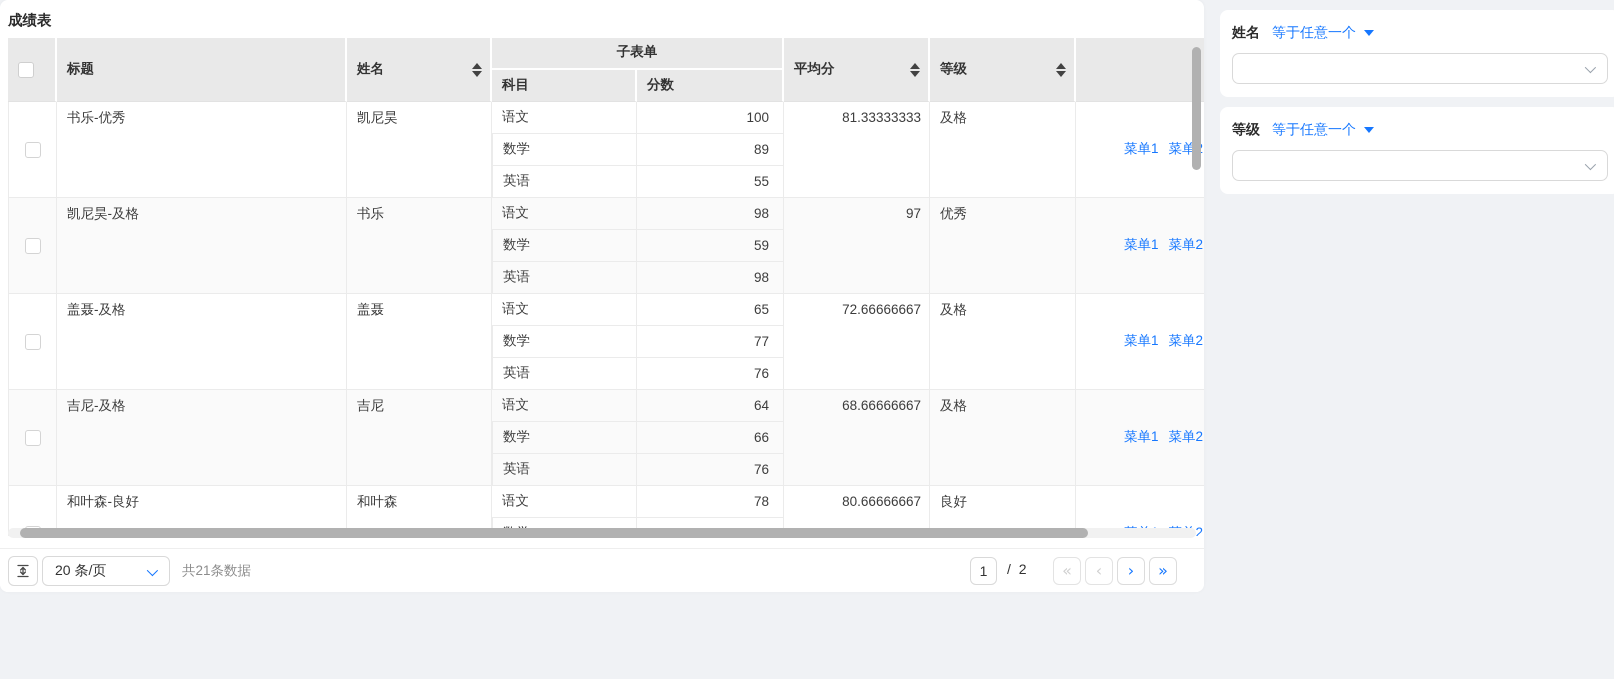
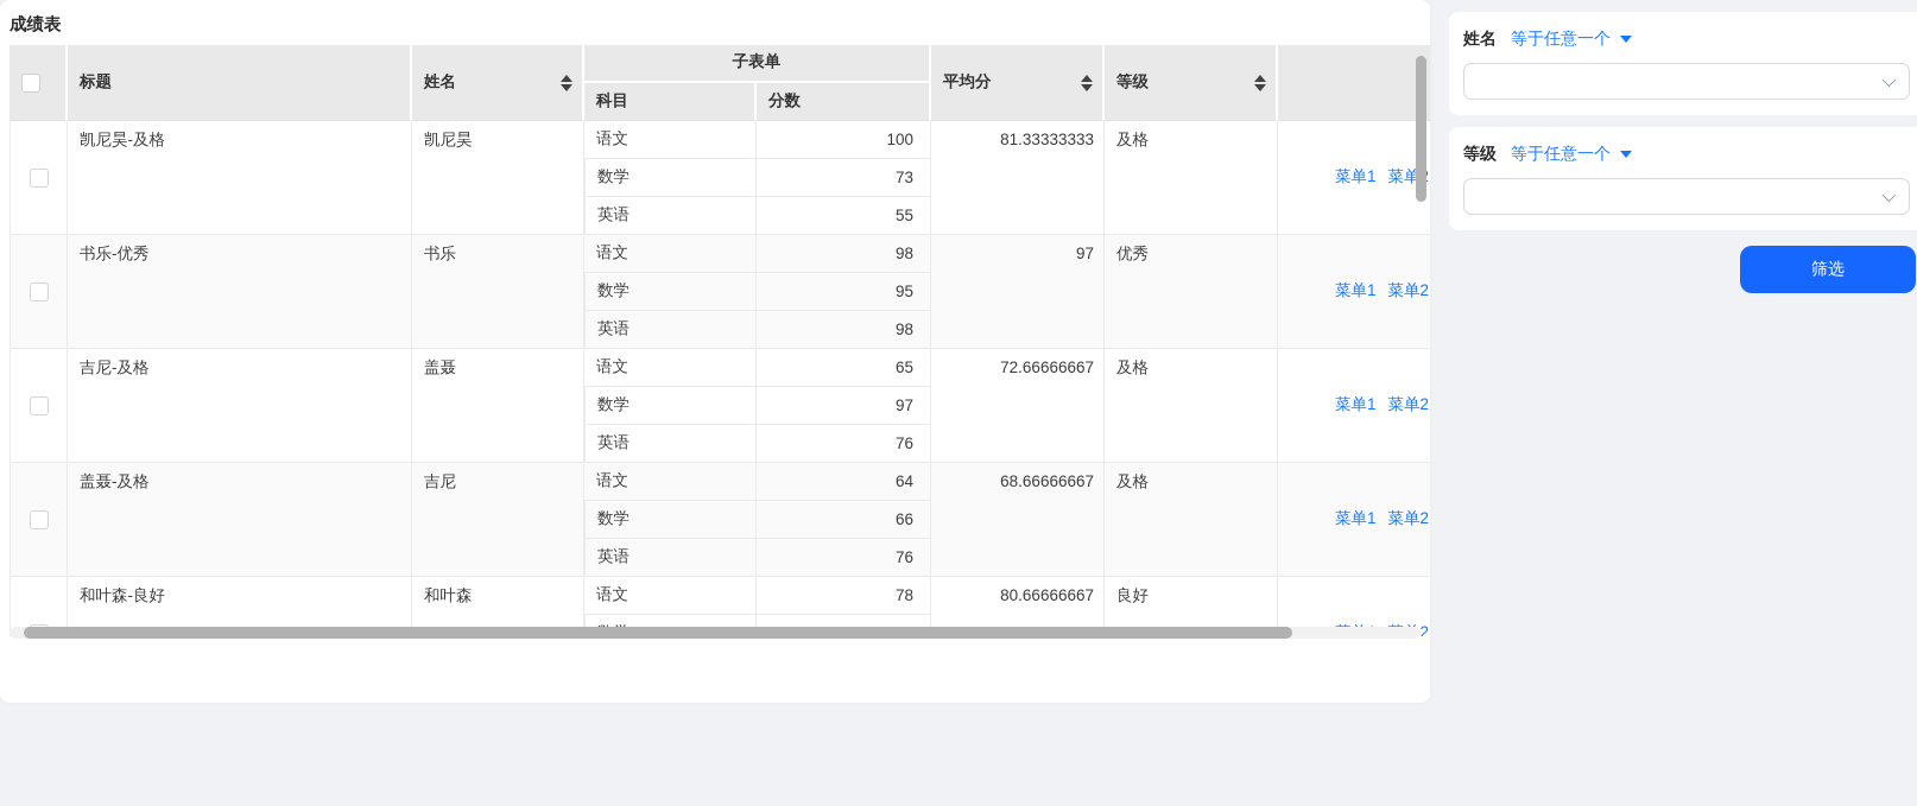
  成绩表
  	标题	姓名	子表单	平均分	等级
  科目	分数
- 	书乐-优秀	凯尼昊	语文	100	81.33333333	及格	菜单1 菜单
+ 	凯尼昊-及格	凯尼昊	语文	100	81.33333333	及格	菜单1 菜单
- 数学	89
+ 数学	73
  英语	55
- 	凯尼昊-及格	书乐	语文	98	97	优秀	菜单1 菜单2
+ 	书乐-优秀	书乐	语文	98	97	优秀	菜单1 菜单2
- 数学	59
+ 数学	95
  英语	98
- 	盖聂-及格	盖聂	语文	65	72.66666667	及格	菜单1 菜单2
+ 	吉尼-及格	盖聂	语文	65	72.66666667	及格	菜单1 菜单2
- 数学	77
+ 数学	97
  英语	76
- 	吉尼-及格	吉尼	语文	64	68.66666667	及格	菜单1 菜单2
+ 	盖聂-及格	吉尼	语文	64	68.66666667	及格	菜单1 菜单2
  数学	66
  英语	76
  	和叶森-良好	和叶森	语文	78	80.66666667	良好	2
- 20 条/页
- 共21条数据
- 1
- / 2
- «
- ‹
- ›
- »
  姓名
  等于任意一个
  等级
  等于任意一个
+ 筛选
